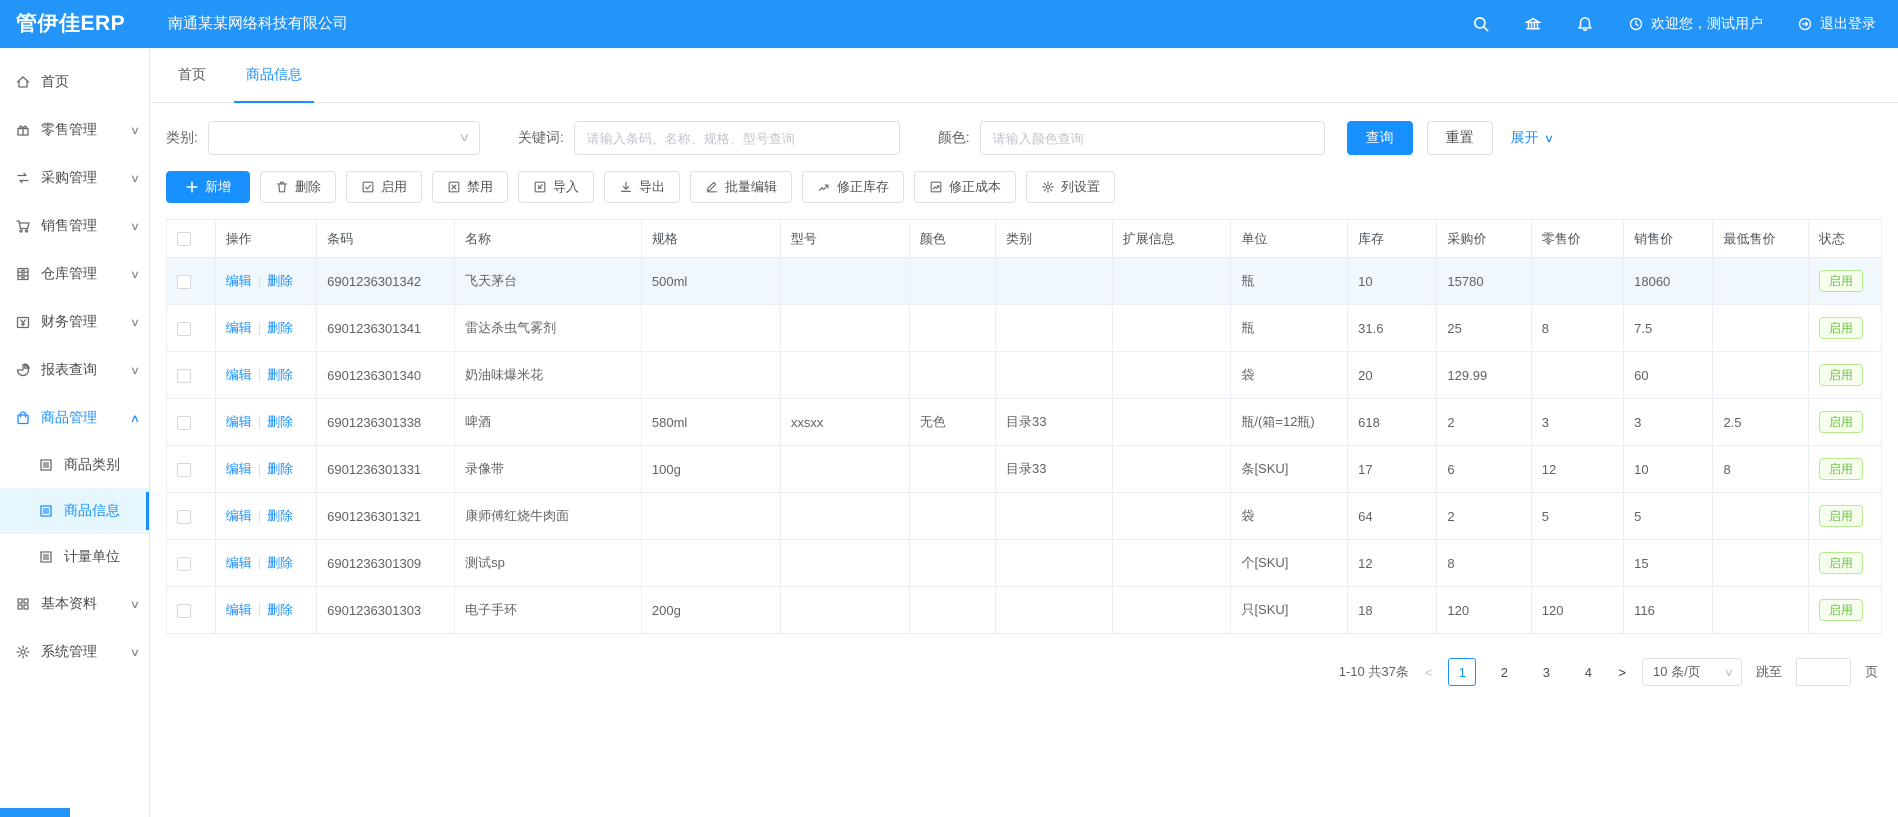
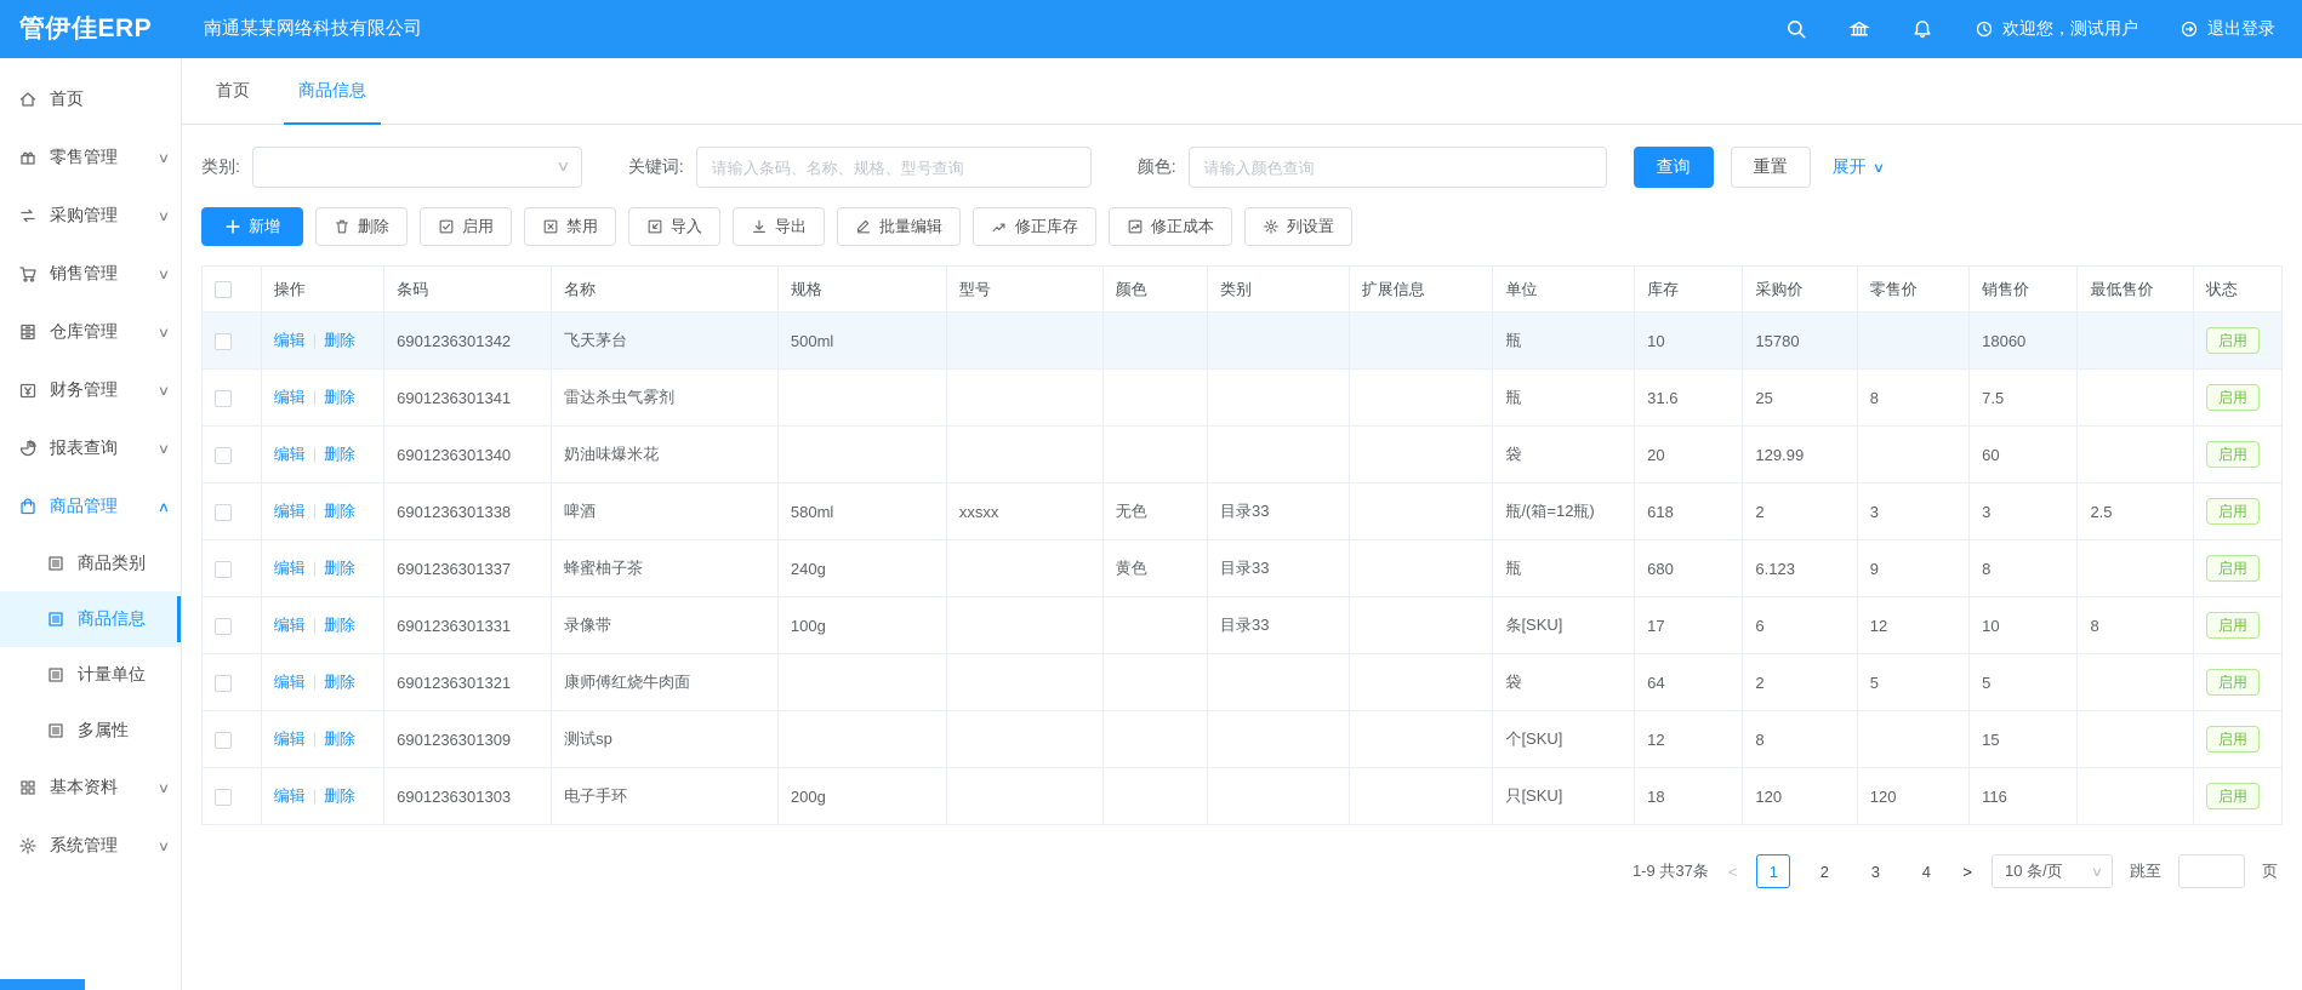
  管伊佳ERP
  南通某某网络科技有限公司
  欢迎您，测试用户
  退出登录
  首页
  零售管理
  ∨
  采购管理
  ∨
  销售管理
  ∨
  仓库管理
  ∨
  财务管理
  ∨
  报表查询
  ∨
  商品管理
  ∧
  商品类别
  商品信息
  计量单位
+ 多属性
  基本资料
  ∨
  系统管理
  ∨
  首页
  商品信息
  类别:
  ∨
  关键词:
  请输入条码、名称、规格、型号查询
  颜色:
  请输入颜色查询
  查询
  重置
  展开 ∨
  新增
  删除
  启用
  禁用
  导入
  导出
  批量编辑
  修正库存
  修正成本
  列设置
  	操作	条码	名称	规格	型号	颜色	类别	扩展信息	单位	库存	采购价	零售价	销售价	最低售价	状态
  	编辑 | 删除	6901236301342	飞天茅台	500ml					瓶	10	15780		18060		启用
  	编辑 | 删除	6901236301341	雷达杀虫气雾剂						瓶	31.6	25	8	7.5		启用
  	编辑 | 删除	6901236301340	奶油味爆米花						袋	20	129.99		60		启用
  	编辑 | 删除	6901236301338	啤酒	580ml	xxsxx	无色	目录33		瓶/(箱=12瓶)	618	2	3	3	2.5	启用
+ 	编辑 | 删除	6901236301337	蜂蜜柚子茶	240g		黄色	目录33		瓶	680	6.123	9	8		启用
  	编辑 | 删除	6901236301331	录像带	100g			目录33		条[SKU]	17	6	12	10	8	启用
  	编辑 | 删除	6901236301321	康师傅红烧牛肉面						袋	64	2	5	5		启用
  	编辑 | 删除	6901236301309	测试sp						个[SKU]	12	8		15		启用
  	编辑 | 删除	6901236301303	电子手环	200g					只[SKU]	18	120	120	116		启用
- 1-10 共37条
+ 1-9 共37条
  <
  1
  2
  3
  4
  >
  10 条/页
  ∨
  跳至
  页
